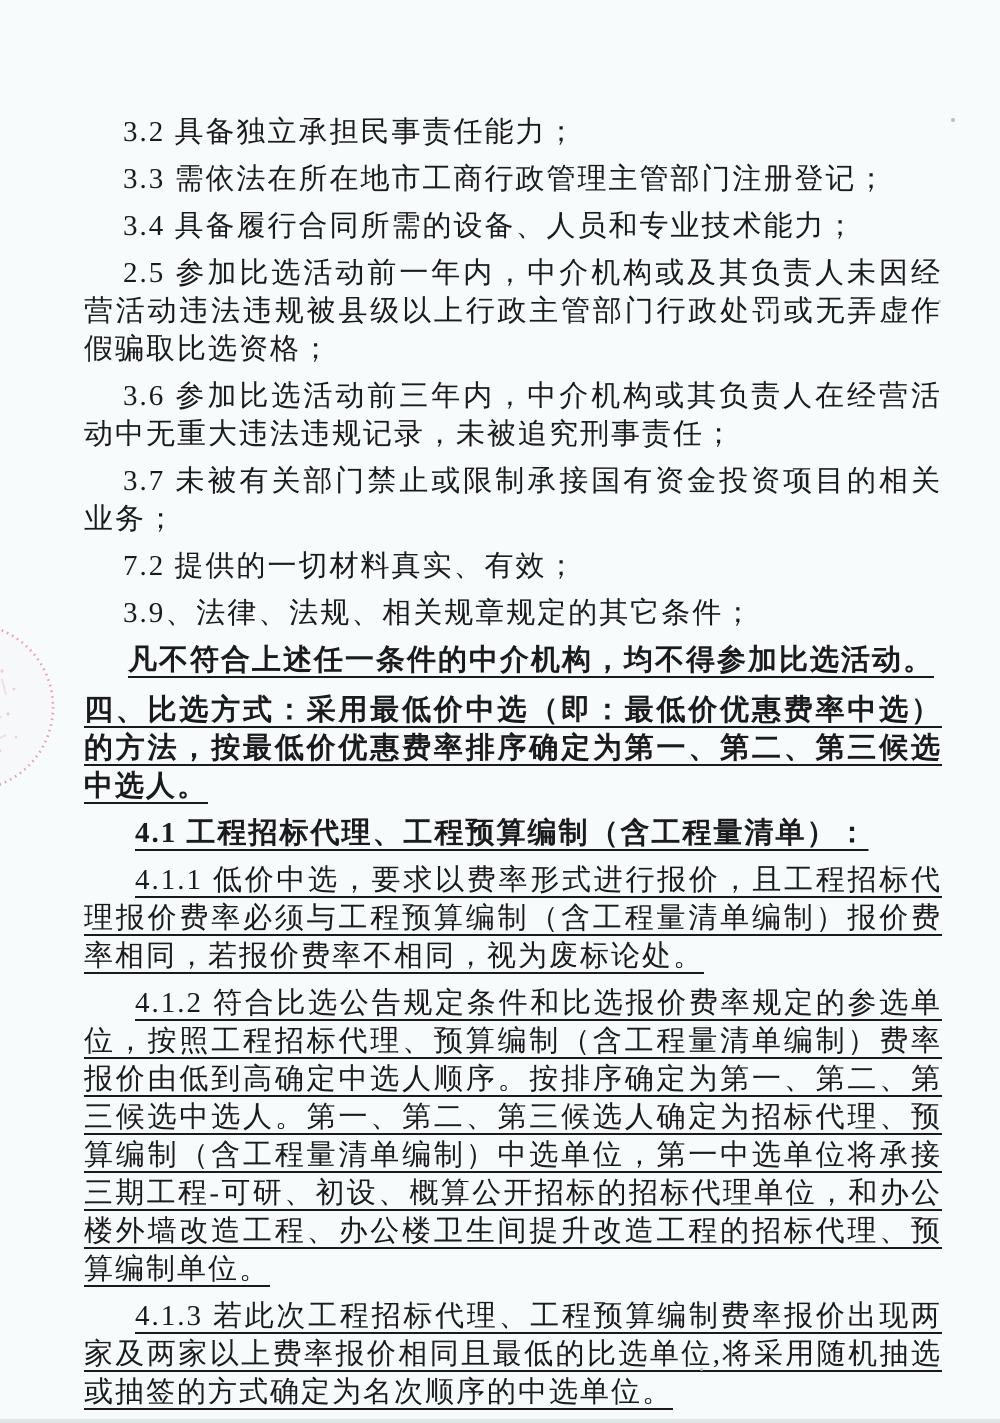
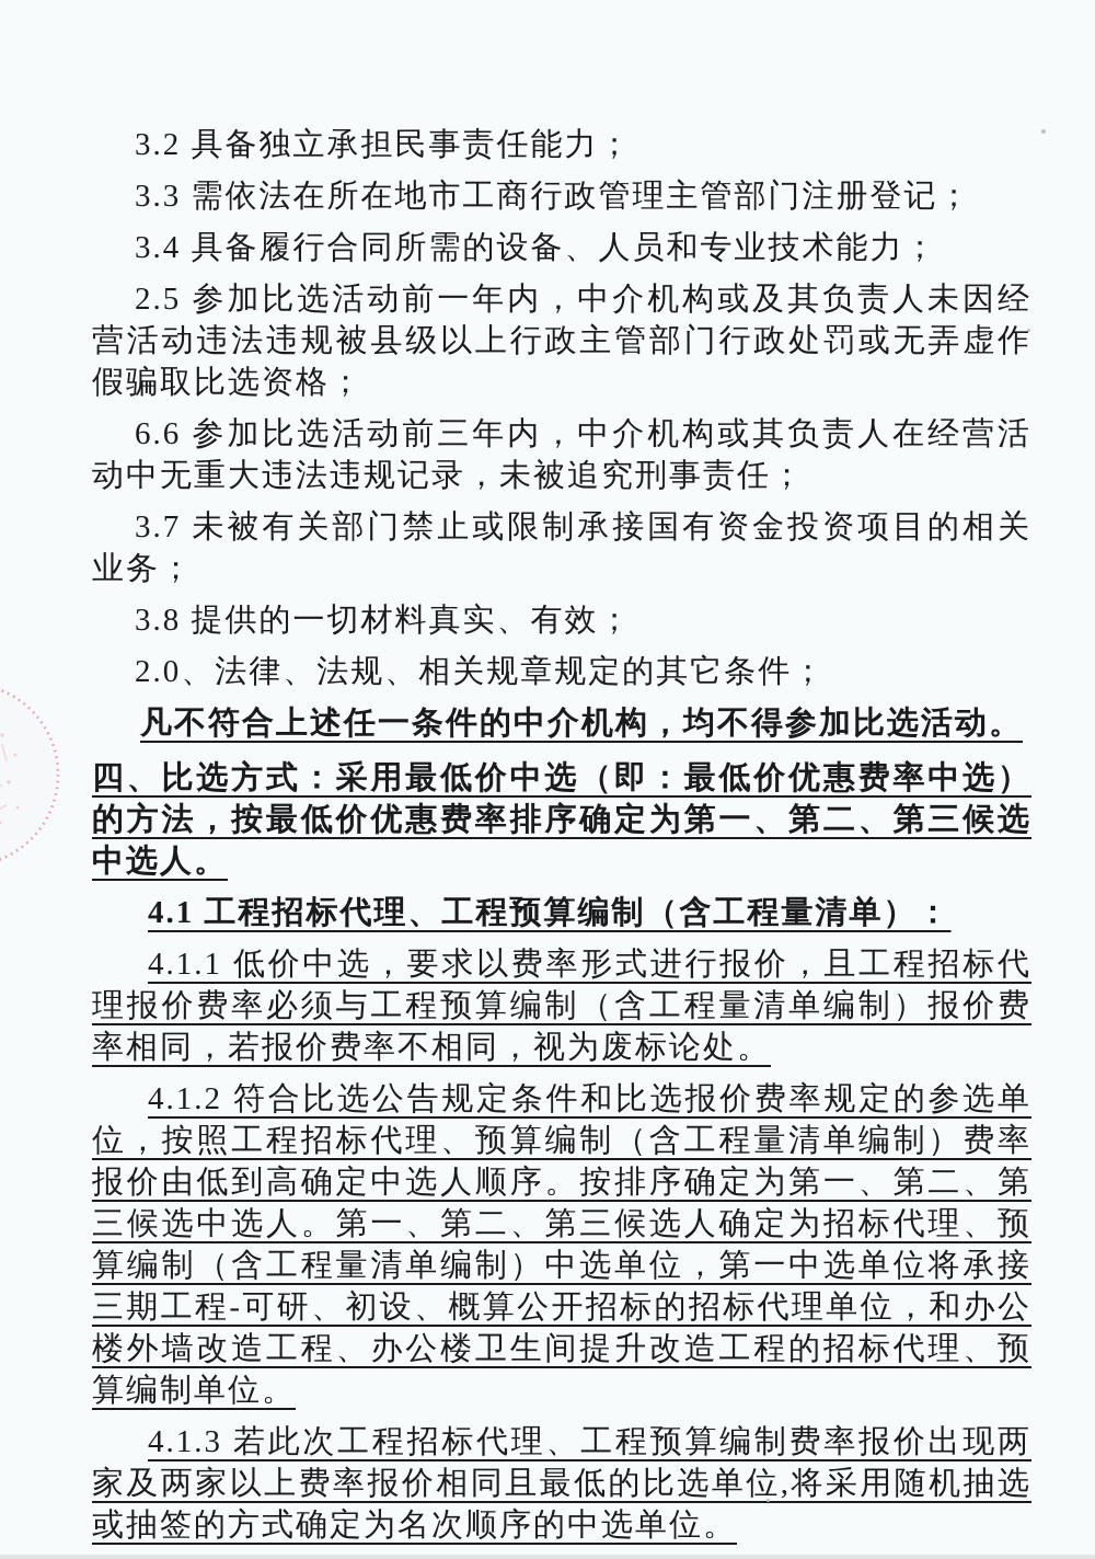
  3.2 具备独立承担民事责任能力；
  3.3 需依法在所在地市工商行政管理主管部门注册登记；
  3.4 具备履行合同所需的设备、人员和专业技术能力；
  2.5 参加比选活动前一年内，中介机构或及其负责人未因经营活动违法违规被县级以上行政主管部门行政处罚或无弄虚作假骗取比选资格；
- 3.6 参加比选活动前三年内，中介机构或其负责人在经营活动中无重大违法违规记录，未被追究刑事责任；
+ 6.6 参加比选活动前三年内，中介机构或其负责人在经营活动中无重大违法违规记录，未被追究刑事责任；
  3.7 未被有关部门禁止或限制承接国有资金投资项目的相关业务；
- 7.2 提供的一切材料真实、有效；
+ 3.8 提供的一切材料真实、有效；
- 3.9、法律、法规、相关规章规定的其它条件；
+ 2.0、法律、法规、相关规章规定的其它条件；
  凡不符合上述任一条件的中介机构，均不得参加比选活动。
  四、比选方式：采用最低价中选（即：最低价优惠费率中选）的方法，按最低价优惠费率排序确定为第一、第二、第三候选中选人。
  4.1 工程招标代理、工程预算编制（含工程量清单）：
  4.1.1 低价中选，要求以费率形式进行报价，且工程招标代理报价费率必须与工程预算编制（含工程量清单编制）报价费率相同，若报价费率不相同，视为废标论处。
  4.1.2 符合比选公告规定条件和比选报价费率规定的参选单位，按照工程招标代理、预算编制（含工程量清单编制）费率报价由低到高确定中选人顺序。按排序确定为第一、第二、第三候选中选人。第一、第二、第三候选人确定为招标代理、预算编制（含工程量清单编制）中选单位，第一中选单位将承接三期工程-可研、初设、概算公开招标的招标代理单位，和办公楼外墙改造工程、办公楼卫生间提升改造工程的招标代理、预算编制单位。
  4.1.3 若此次工程招标代理、工程预算编制费率报价出现两家及两家以上费率报价相同且最低的比选单位,将采用随机抽选或抽签的方式确定为名次顺序的中选单位。
